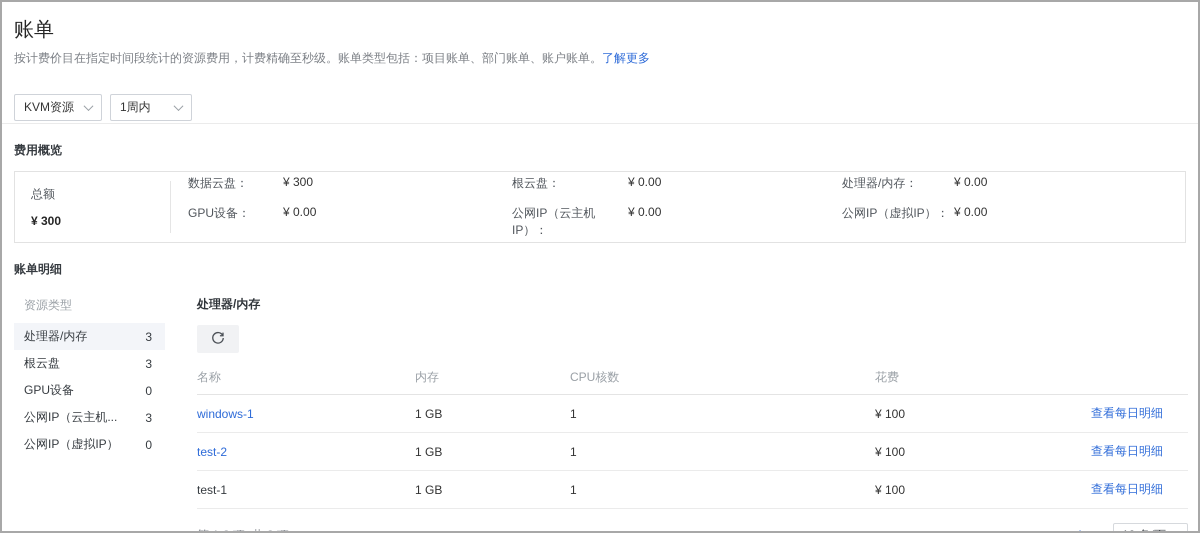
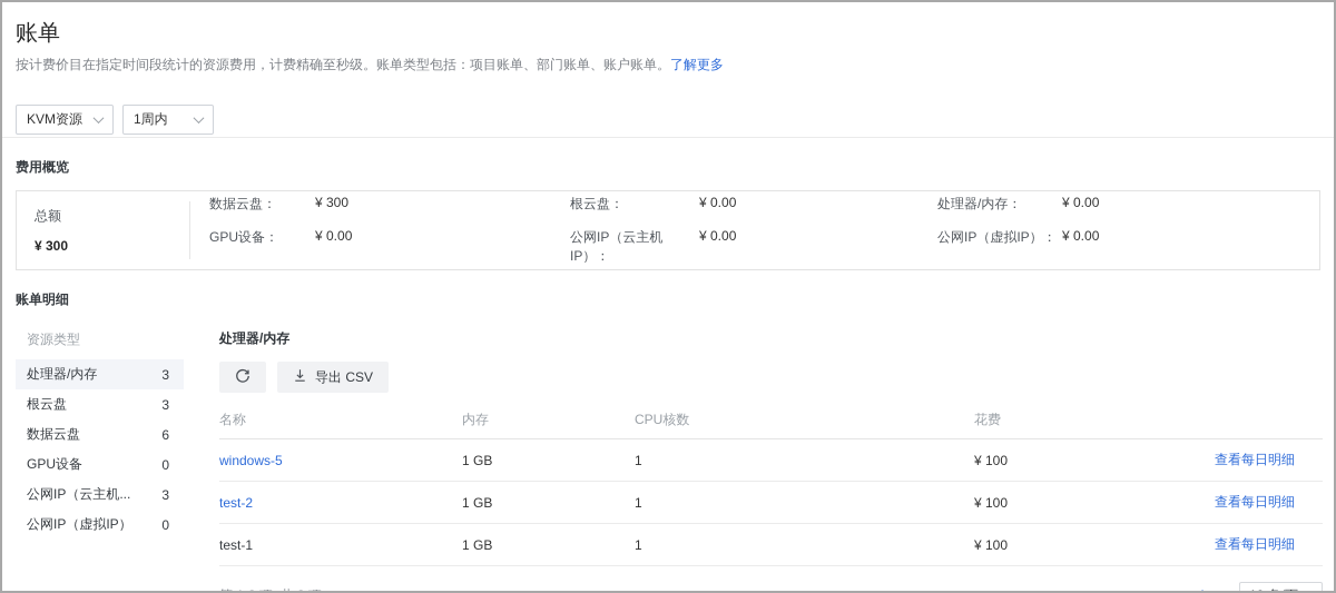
  账单
  按计费价目在指定时间段统计的资源费用，计费精确至秒级。账单类型包括：项目账单、部门账单、账户账单。了解更多
  KVM资源
  1周内
  费用概览
  总额
  ¥ 300
  数据云盘：
  ¥ 300
  根云盘：
  ¥ 0.00
  处理器/内存：
  ¥ 0.00
  GPU设备：
  ¥ 0.00
  公网IP（云主机IP）：
  ¥ 0.00
  公网IP（虚拟IP）：
  ¥ 0.00
  账单明细
  资源类型
  处理器/内存
  3
  根云盘
  3
+ 数据云盘
+ 6
  GPU设备
  0
  公网IP（云主机...
  3
  公网IP（虚拟IP）
  0
  处理器/内存
+ 导出 CSV
  名称
  内存
  CPU核数
  花费
- windows-1
+ windows-5
  1 GB
  1
  ¥ 100
  查看每日明细
  test-2
  1 GB
  1
  ¥ 100
  查看每日明细
  test-1
  1 GB
  1
  ¥ 100
  查看每日明细
